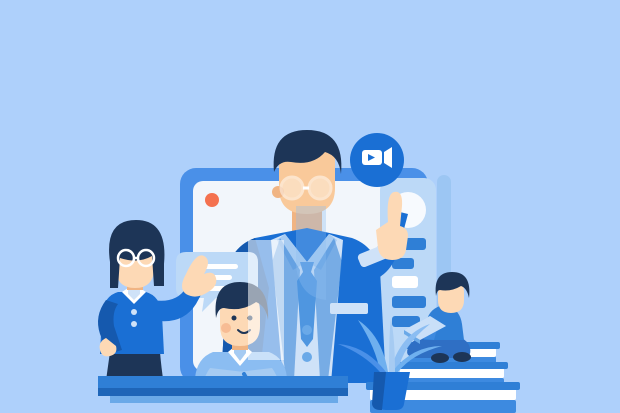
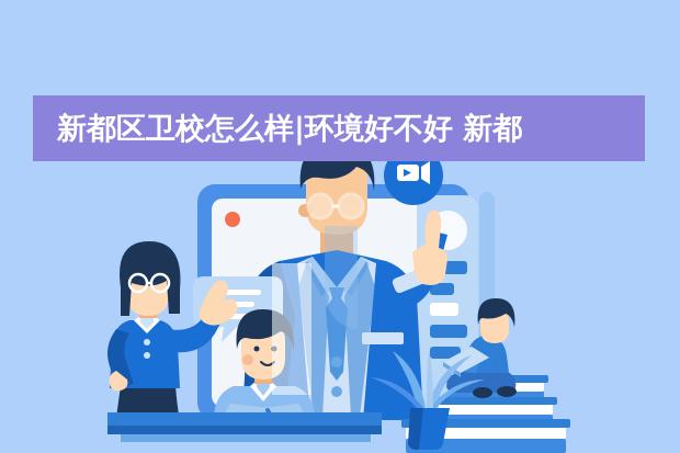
+ 新都区卫校怎么样|环境好不好 新都
